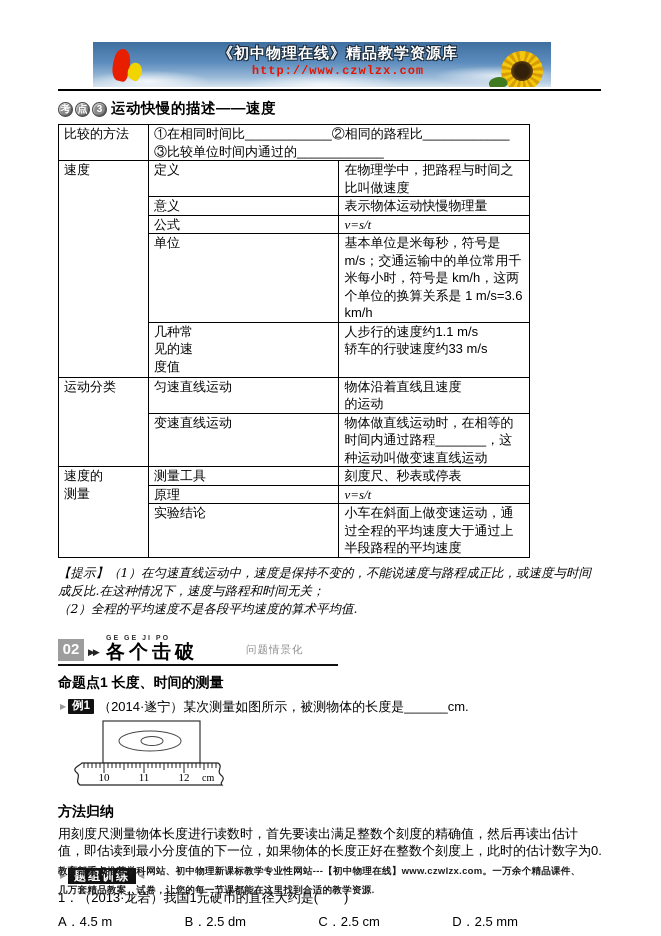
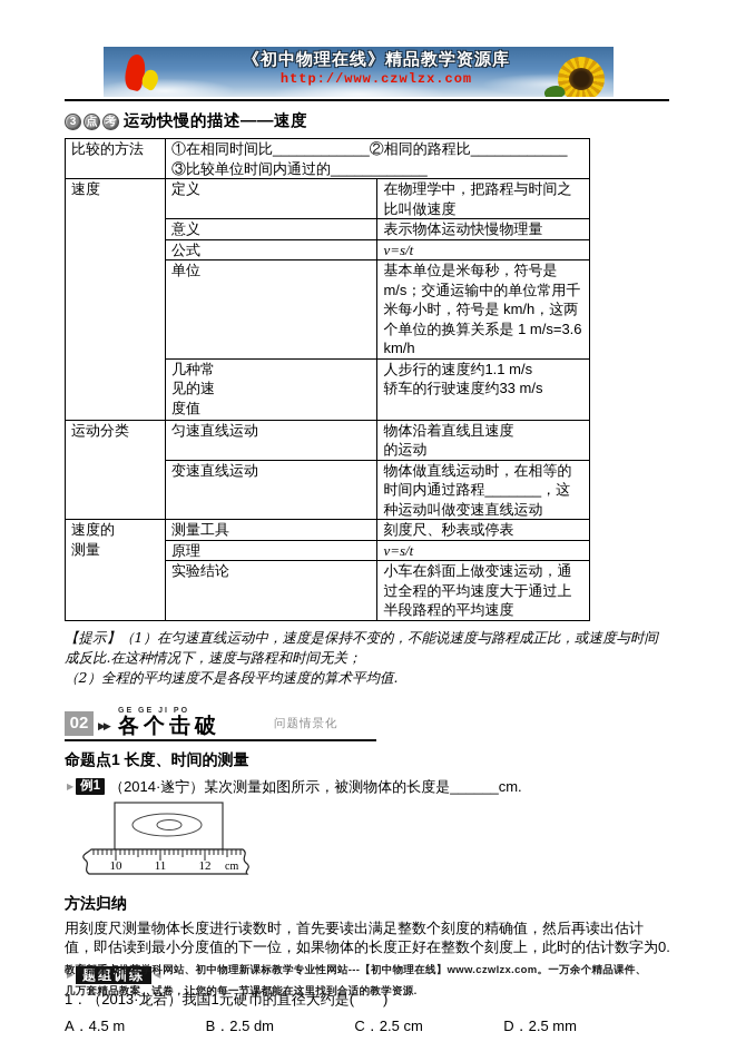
  《初中物理在线》精品教学资源库
  http://www.czwlzx.com
- 考
+ 3
  点
- 3
+ 考
  运动快慢的描述——速度
  比较的方法	①在相同时间比____________②相同的路程比____________ ③比较单位时间内通过的____________
  速度	定义	在物理学中，把路程与时间之比叫做速度
  意义	表示物体运动快慢物理量
  公式	v=s/t
  单位	基本单位是米每秒，符号是 m/s；交通运输中的单位常用千米每小时，符号是 km/h，这两个单位的换算关系是 1 m/s=3.6 km/h
  几种常 见的速 度值	人步行的速度约1.1 m/s 轿车的行驶速度约33 m/s
  运动分类	匀速直线运动	物体沿着直线且速度 的运动
  变速直线运动	物体做直线运动时，在相等的时间内通过路程_______，这种运动叫做变速直线运动
  速度的 测量	测量工具	刻度尺、秒表或停表
  原理	v=s/t
  实验结论	小车在斜面上做变速运动，通过全程的平均速度大于通过上半段路程的平均速度
  【提示】（1）在匀速直线运动中，速度是保持不变的，不能说速度与路程成正比，或速度与时间成反比.在这种情况下，速度与路程和时间无关；
  （2）全程的平均速度不是各段平均速度的算术平均值.
  02
  ▶▶
  各个击破
  问题情景化
  命题点1 长度、时间的测量
  ▶
  例1
  （2014·遂宁）某次测量如图所示，被测物体的长度是______cm.
  10
  11
  12
  cm
  方法归纳
  用刻度尺测量物体长度进行读数时，首先要读出满足整数个刻度的精确值，然后再读出估计值，即估读到最小分度值的下一位，如果物体的长度正好在整数个刻度上，此时的估计数字为0.
  ▶
  题组训练
  ◀
  1．（2013·龙岩）我国1元硬币的直径大约是( )
  A．4.5 m
  B．2.5 dm
  C．2.5 cm
  D．2.5 mm
  教育部重点推荐学科网站、初中物理新课标教学专业性网站---【初中物理在线】www.czwlzx.com。一万余个精品课件、
  几万套精品教案、试卷，让您的每一节课都能在这里找到合适的教学资源.
